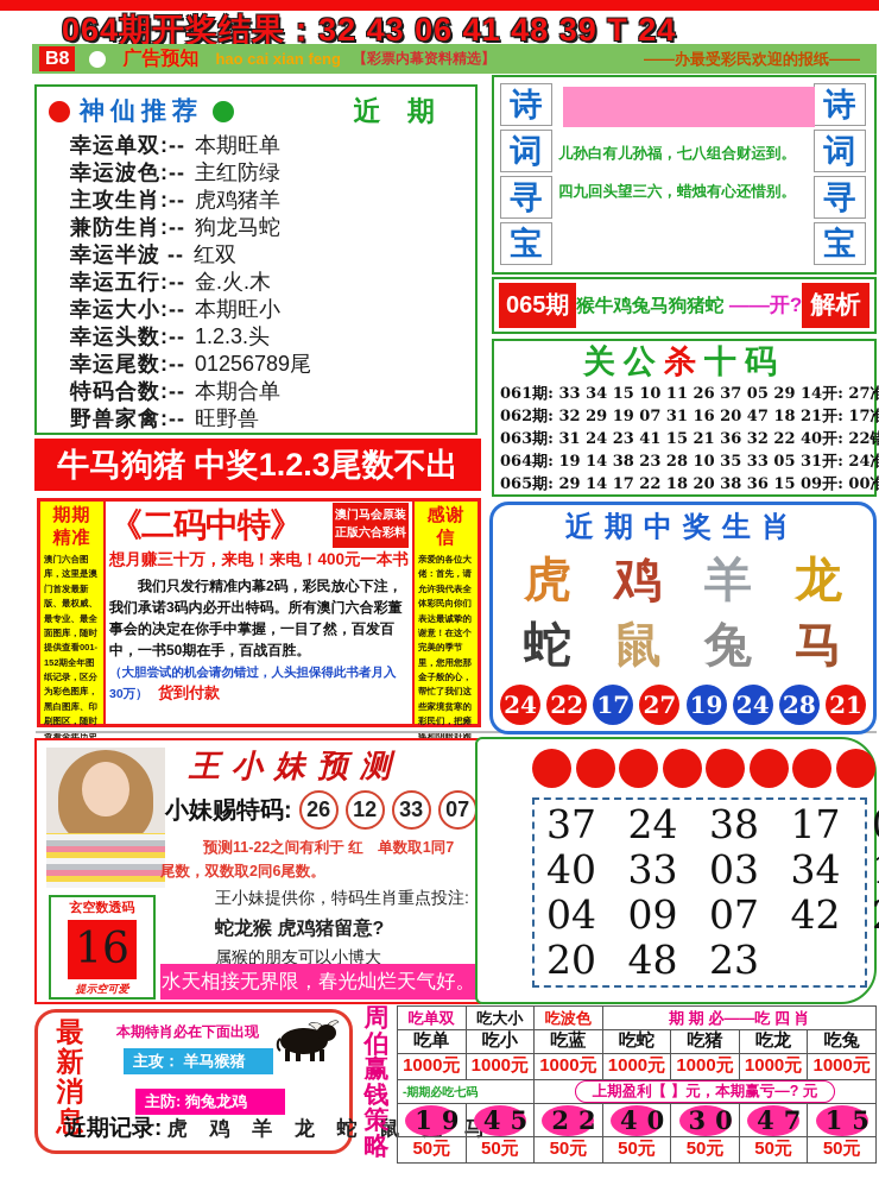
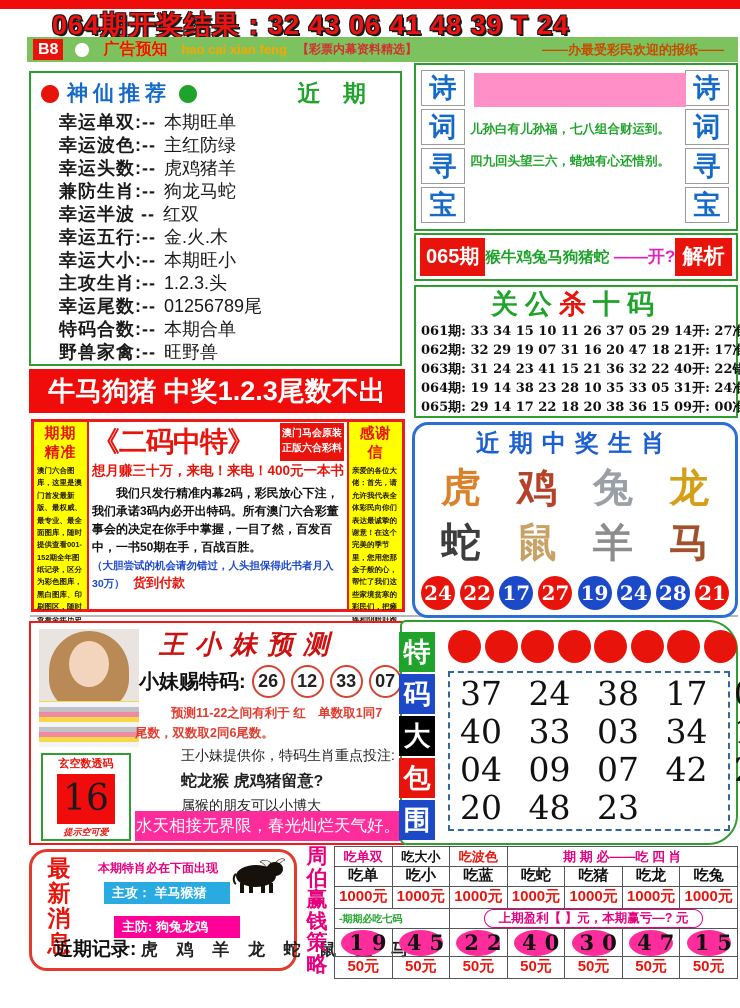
  064期开奖结果：32 43 06 41 48 39 T 24
  B8
  广告预知
  hao cai xian feng
  【彩票内幕资料精选】
  ——办最受彩民欢迎的报纸——
  神仙推荐
  近 期
  幸运单双:-- 本期旺单
  幸运波色:-- 主红防绿
- 主攻生肖:-- 虎鸡猪羊
+ 幸运头数:-- 虎鸡猪羊
  兼防生肖:-- 狗龙马蛇
  幸运半波 -- 红双
  幸运五行:-- 金.火.木
  幸运大小:-- 本期旺小
- 幸运头数:-- 1.2.3.头
+ 主攻生肖:-- 1.2.3.头
  幸运尾数:-- 01256789尾
  特码合数:-- 本期合单
  野兽家禽:-- 旺野兽
  牛马狗猪 中奖1.2.3尾数不出
  期期精准
  《二码中特》
  澳门马会原装
  正版六合彩料
  想月赚三十万，来电！来电！400元一本书
  我们只发行精准内幕2码，彩民放心下注，我们承诺3码内必开出特码。所有澳门六合彩董事会的决定在你手中掌握，一目了然，百发百中，一书50期在手，百战百胜。
  （大胆尝试的机会请勿错过，人头担保得此书者月入30万） 货到付款
  感谢信
  玄空数透码
  16
  提示空可爱
  王小妹预测
  小妹赐特码:
  26 12 33 07
  预测11-22之间有利于 红 单数取1同7
  尾数，双数取2同6尾数。
  王小妹提供你，特码生肖重点投注:
  蛇龙猴 虎鸡猪留意?
  属猴的朋友可以小博大
  水天相接无界限，春光灿烂天气好。
  最
  新
  消
  息
  本期特肖必在下面出现
  主攻： 羊马猴猪
  主防: 狗兔龙鸡
  近期记录: 虎 鸡 羊 龙 蛇 鼠
  诗
  词
  寻
  宝
  诗
  词
  寻
  宝
  儿孙白有儿孙福，七八组合财运到。
  四九回头望三六，蜡烛有心还惜别。
  065期
  猴牛鸡兔马狗猪蛇 ——开?
  解析
  关公杀十码
  061期: 33 34 15 10 11 26 37 05 29 14开: 27准
  062期: 32 29 19 07 31 16 20 47 18 21开: 17准
  063期: 31 24 23 41 15 21 36 32 22 40开: 22错
  064期: 19 14 38 23 28 10 35 33 05 31开: 24准
  065期: 29 14 17 22 18 20 38 36 15 09开: 00准
  近期中奖生肖
  虎
  鸡
- 羊
+ 兔
  龙
  蛇
  鼠
- 兔
+ 羊
  马
  24
  22
  17
  27
  19
  24
  28
  21
+ 特
+ 码
+ 大
+ 包
+ 围
  37 24 38 17
  40 33 03 34
  04 09 07 42
  20 48 23
  周
  伯
  赢
  钱
  策
  略
  吃单双	吃大小	吃波色	期 期 必——吃 四 肖
  吃单	吃小	吃蓝	吃蛇	吃猪	吃龙	吃兔
  1000元	1000元	1000元	1000元	1000元	1000元	1000元
  -期期必吃七码	上期盈利【 】元，本期赢亏—? 元
  19	45	22	40	30	47	15
  50元	50元	50元	50元	50元	50元	50元
